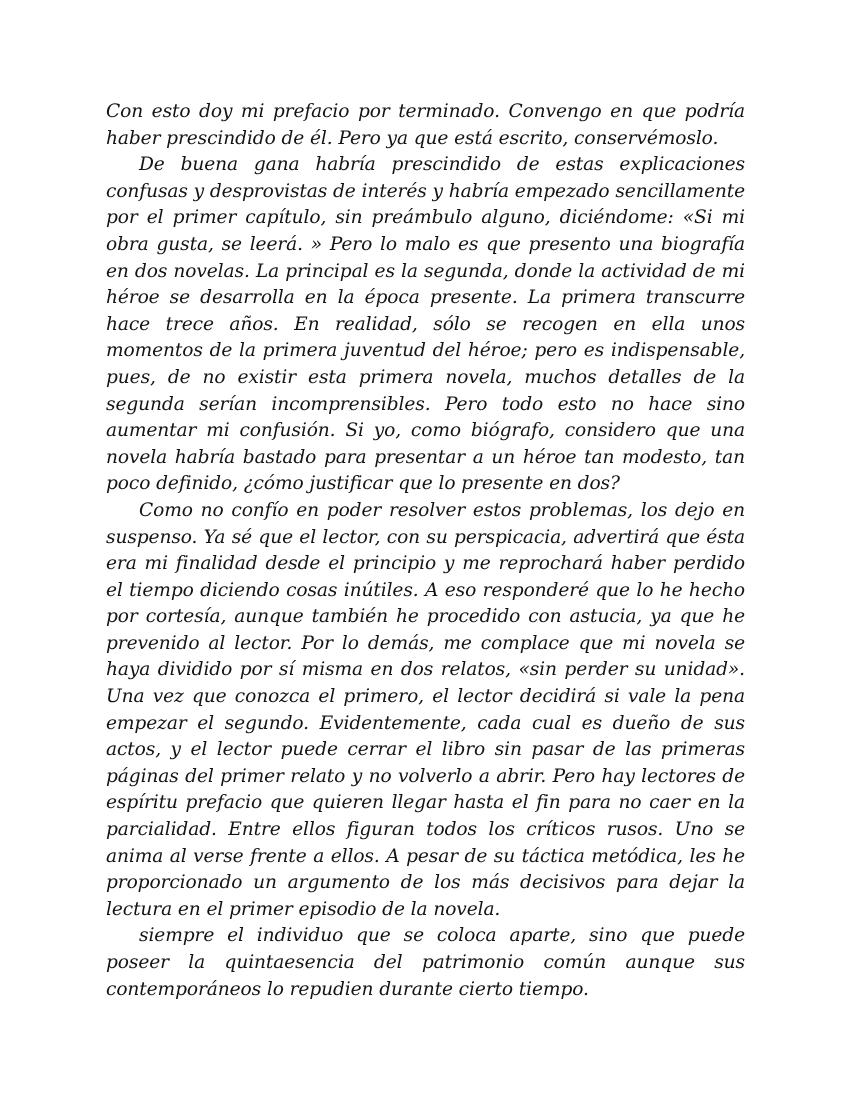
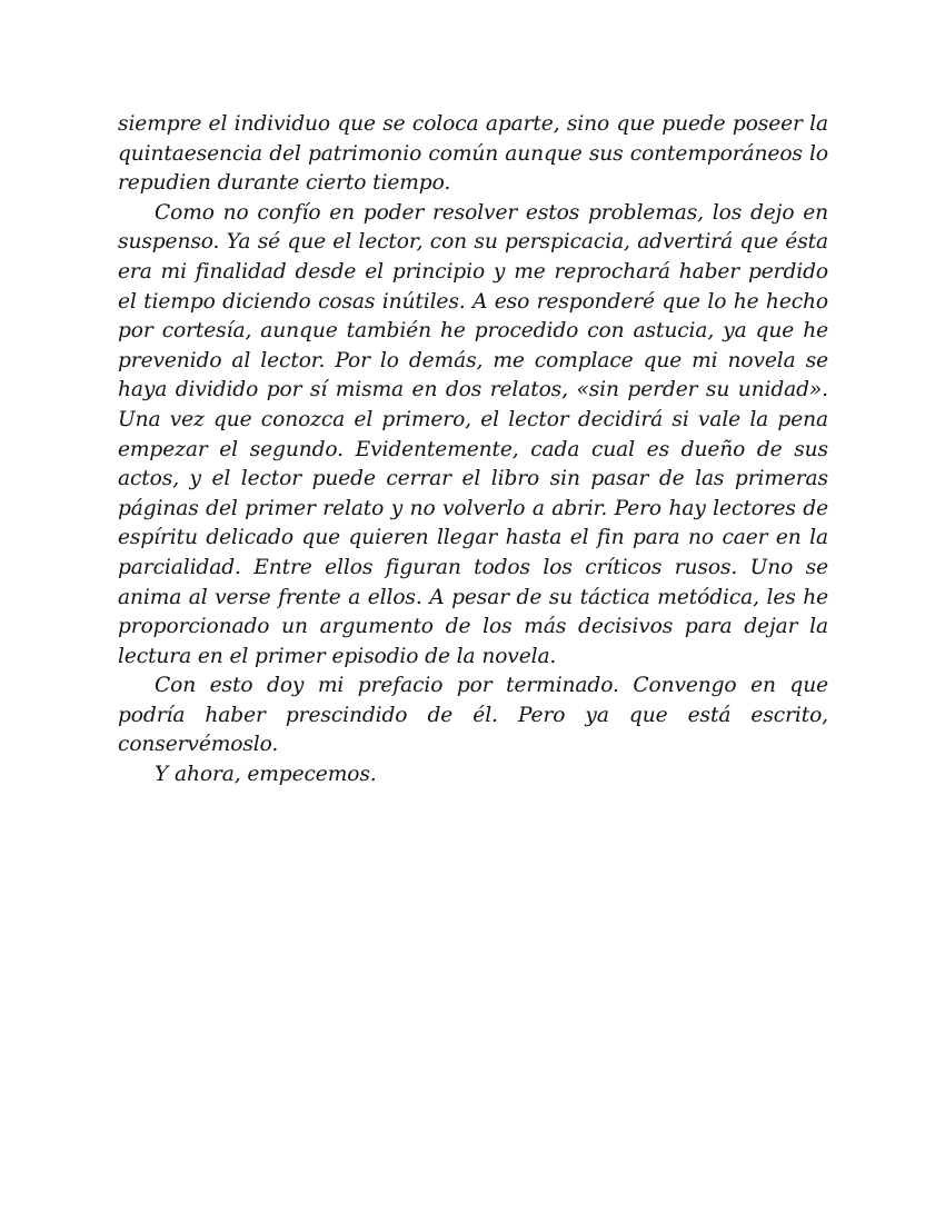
- Con esto doy mi prefacio por terminado. Convengo en que podría haber prescindido de él. Pero ya que está escrito, conservémoslo.
+ siempre el individuo que se coloca aparte, sino que puede poseer la quintaesencia del patrimonio común aunque sus contemporáneos lo repudien durante cierto tiempo.
- De buena gana habría prescindido de estas explicaciones confusas y desprovistas de interés y habría empezado sencillamente por el primer capítulo, sin preámbulo alguno, diciéndome: «Si mi obra gusta, se leerá. » Pero lo malo es que presento una biografía en dos novelas. La principal es la segunda, donde la actividad de mi héroe se desarrolla en la época presente. La primera transcurre hace trece años. En realidad, sólo se recogen en ella unos momentos de la primera juventud del héroe; pero es indispensable, pues, de no existir esta primera novela, muchos detalles de la segunda serían incomprensibles. Pero todo esto no hace sino aumentar mi confusión. Si yo, como biógrafo, considero que una novela habría bastado para presentar a un héroe tan modesto, tan poco definido, ¿cómo justificar que lo presente en dos?
- Como no confío en poder resolver estos problemas, los dejo en suspenso. Ya sé que el lector, con su perspicacia, advertirá que ésta era mi finalidad desde el principio y me reprochará haber perdido el tiempo diciendo cosas inútiles. A eso responderé que lo he hecho por cortesía, aunque también he procedido con astucia, ya que he prevenido al lector. Por lo demás, me complace que mi novela se haya dividido por sí misma en dos relatos, «sin perder su unidad». Una vez que conozca el primero, el lector decidirá si vale la pena empezar el segundo. Evidentemente, cada cual es dueño de sus actos, y el lector puede cerrar el libro sin pasar de las primeras páginas del primer relato y no volverlo a abrir. Pero hay lectores de espíritu prefacio que quieren llegar hasta el fin para no caer en la parcialidad. Entre ellos figuran todos los críticos rusos. Uno se anima al verse frente a ellos. A pesar de su táctica metódica, les he proporcionado un argumento de los más decisivos para dejar la lectura en el primer episodio de la novela.
+ Como no confío en poder resolver estos problemas, los dejo en suspenso. Ya sé que el lector, con su perspicacia, advertirá que ésta era mi finalidad desde el principio y me reprochará haber perdido el tiempo diciendo cosas inútiles. A eso responderé que lo he hecho por cortesía, aunque también he procedido con astucia, ya que he prevenido al lector. Por lo demás, me complace que mi novela se haya dividido por sí misma en dos relatos, «sin perder su unidad». Una vez que conozca el primero, el lector decidirá si vale la pena empezar el segundo. Evidentemente, cada cual es dueño de sus actos, y el lector puede cerrar el libro sin pasar de las primeras páginas del primer relato y no volverlo a abrir. Pero hay lectores de espíritu delicado que quieren llegar hasta el fin para no caer en la parcialidad. Entre ellos figuran todos los críticos rusos. Uno se anima al verse frente a ellos. A pesar de su táctica metódica, les he proporcionado un argumento de los más decisivos para dejar la lectura en el primer episodio de la novela.
- siempre el individuo que se coloca aparte, sino que puede poseer la quintaesencia del patrimonio común aunque sus contemporáneos lo repudien durante cierto tiempo.
+ Con esto doy mi prefacio por terminado. Convengo en que podría haber prescindido de él. Pero ya que está escrito, conservémoslo.
+ Y ahora, empecemos.
